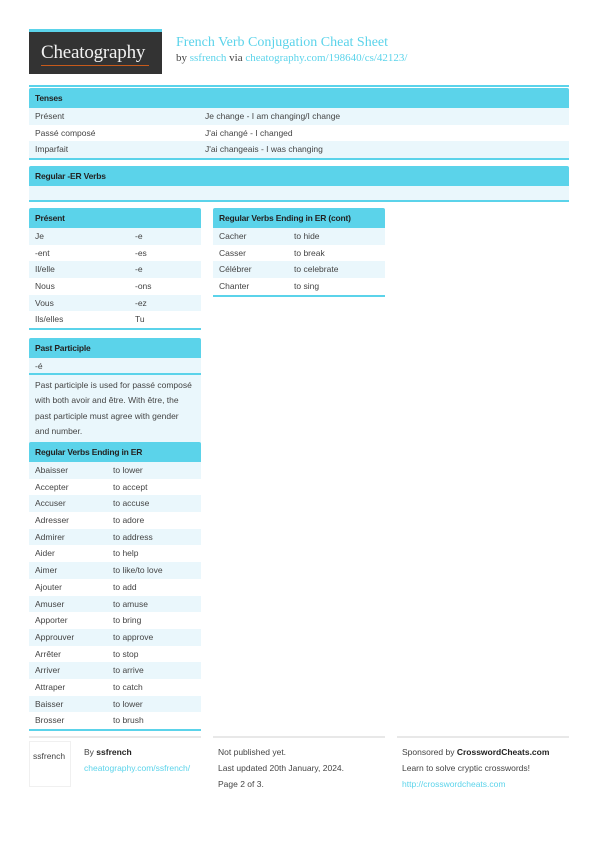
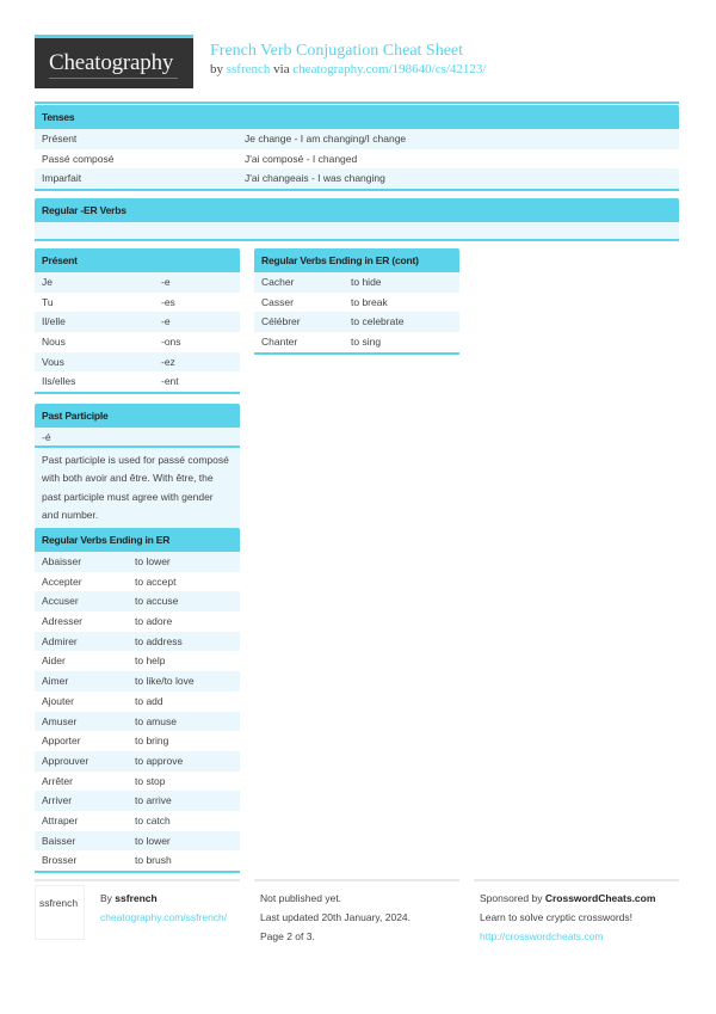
  Cheatography
  French Verb Conjugation Cheat Sheet
  by ssfrench via cheatography.com/198640/cs/42123/
  Tenses
  Présent
  Je change - I am changing/I change
  Passé composé
- J'ai changé - I changed
+ J'ai composé - I changed
  Imparfait
  J'ai changeais - I was changing
  Regular -ER Verbs
  Présent
  Je
  -e
- -ent
+ Tu
  -es
  Il/elle
  -e
  Nous
  -ons
  Vous
  -ez
  Ils/elles
- Tu
+ -ent
  Past Participle
  -é
  Past participle is used for passé composé with both avoir and être. With être, the past participle must agree with gender and number.
  Regular Verbs Ending in ER
  Abaisser
  to lower
  Accepter
  to accept
  Accuser
  to accuse
  Adresser
  to adore
  Admirer
  to address
  Aider
  to help
  Aimer
  to like/to love
  Ajouter
  to add
  Amuser
  to amuse
  Apporter
  to bring
  Approuver
  to approve
  Arrêter
  to stop
  Arriver
  to arrive
  Attraper
  to catch
  Baisser
  to lower
  Brosser
  to brush
  Regular Verbs Ending in ER (cont)
  Cacher
  to hide
  Casser
  to break
  Célébrer
  to celebrate
  Chanter
  to sing
  ssfrench
  By ssfrench
  cheatography.com/ssfrench/
  Not published yet.
  Last updated 20th January, 2024.
  Page 2 of 3.
  Sponsored by CrosswordCheats.com
  Learn to solve cryptic crosswords!
  http://crosswordcheats.com
